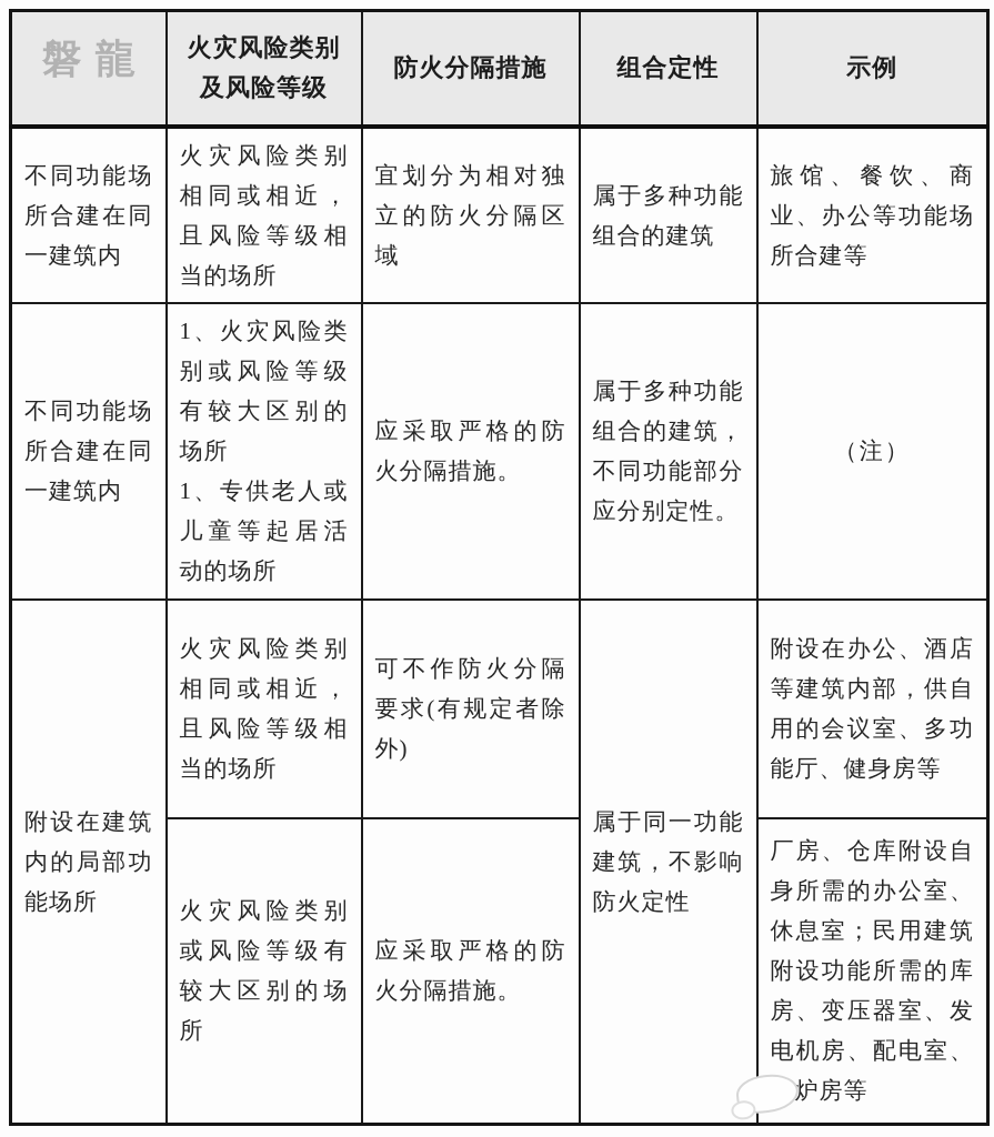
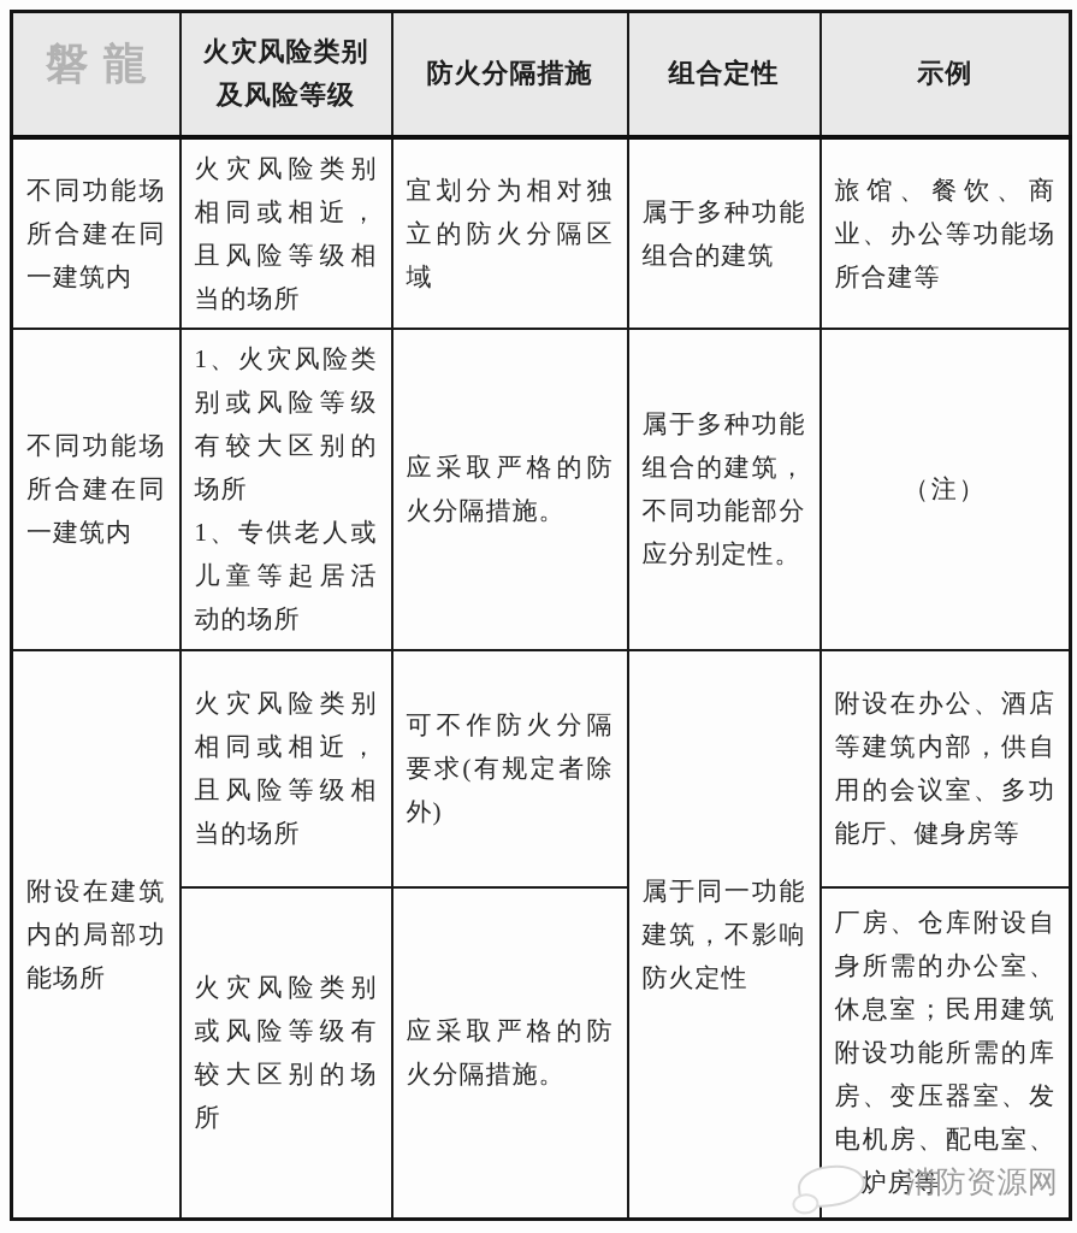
  磐龍	火灾风险类别及风险等级	防火分隔措施	组合定性	示例
  不同功能场所合建在同一建筑内	火灾风险类别相同或相近，且风险等级相当的场所	宜划分为相对独立的防火分隔区域	属于多种功能组合的建筑	旅馆、餐饮、商业、办公等功能场所合建等
  不同功能场所合建在同一建筑内	1、火灾风险类别或风险等级有较大区别的场所 1、专供老人或儿童等起居活动的场所	应采取严格的防火分隔措施。	属于多种功能组合的建筑，不同功能部分应分别定性。	（注）
  附设在建筑内的局部功能场所	火灾风险类别相同或相近，且风险等级相当的场所	可不作防火分隔要求(有规定者除外)	属于同一功能建筑，不影响防火定性	附设在办公、酒店等建筑内部，供自用的会议室、多功能厅、健身房等
  火灾风险类别或风险等级有较大区别的场所	应采取严格的防火分隔措施。	厂房、仓库附设自身所需的办公室、休息室；民用建筑附设功能所需的库房、变压器室、发电机房、配电室、炉房等
+ 消防资源网
